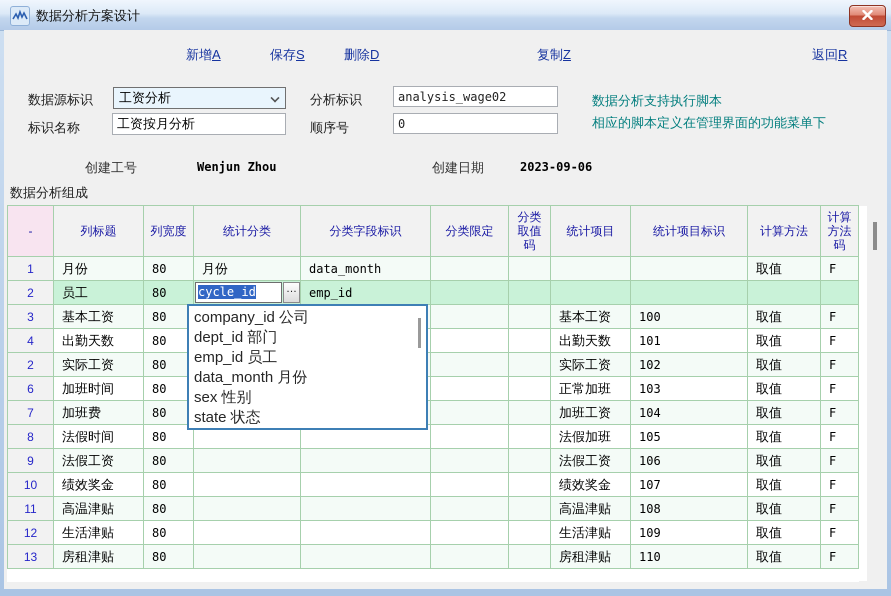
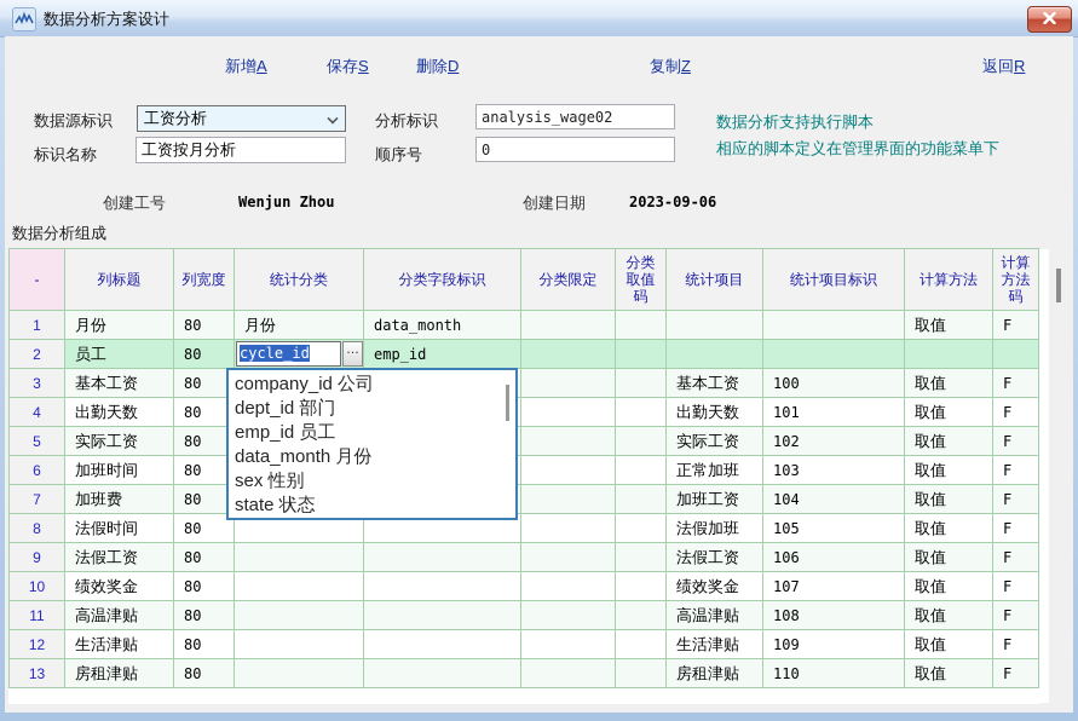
  数据分析方案设计
  新增A
  保存S
  删除D
  复制Z
  返回R
  数据源标识
  工资分析
  分析标识
  analysis_wage02
  标识名称
  工资按月分析
  顺序号
  0
  数据分析支持执行脚本
  相应的脚本定义在管理界面的功能菜单下
  创建工号
  Wenjun Zhou
  创建日期
  2023-09-06
  数据分析组成
  -	列标题	列宽度	统计分类	分类字段标识	分类限定	分类取值码	统计项目	统计项目标识	计算方法	计算方法码
  1	月份	80	月份	data_month					取值	F
  2	员工	80	cycle_id …	emp_id
  3	基本工资	80					基本工资	100	取值	F
  4	出勤天数	80					出勤天数	101	取值	F
- 2	实际工资	80					实际工资	102	取值	F
+ 5	实际工资	80					实际工资	102	取值	F
  6	加班时间	80					正常加班	103	取值	F
  7	加班费	80					加班工资	104	取值	F
  8	法假时间	80					法假加班	105	取值	F
  9	法假工资	80					法假工资	106	取值	F
  10	绩效奖金	80					绩效奖金	107	取值	F
  11	高温津贴	80					高温津贴	108	取值	F
  12	生活津贴	80					生活津贴	109	取值	F
  13	房租津贴	80					房租津贴	110	取值	F
  company_id 公司
  dept_id 部门
  emp_id 员工
  data_month 月份
  sex 性别
  state 状态
